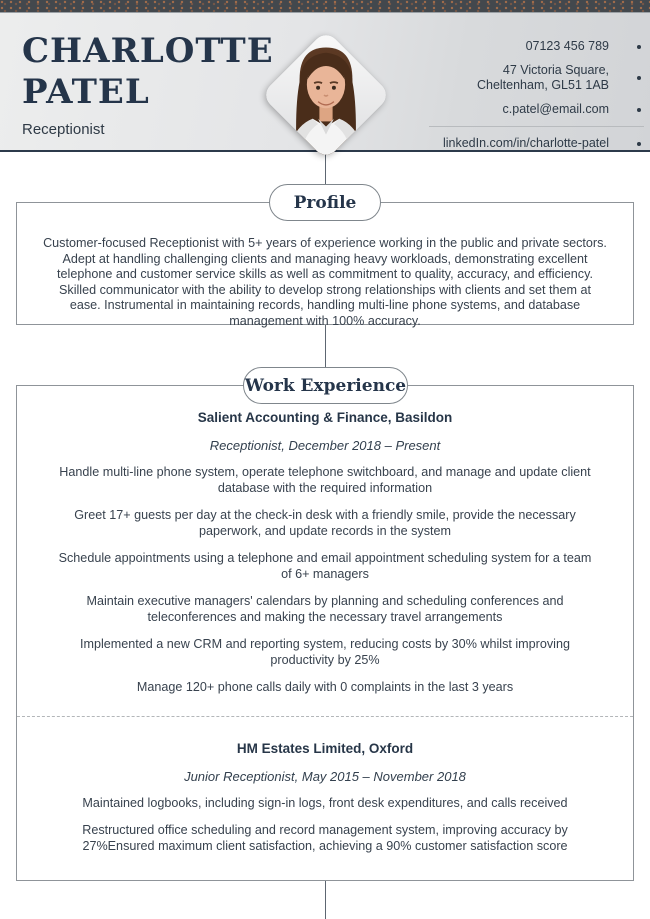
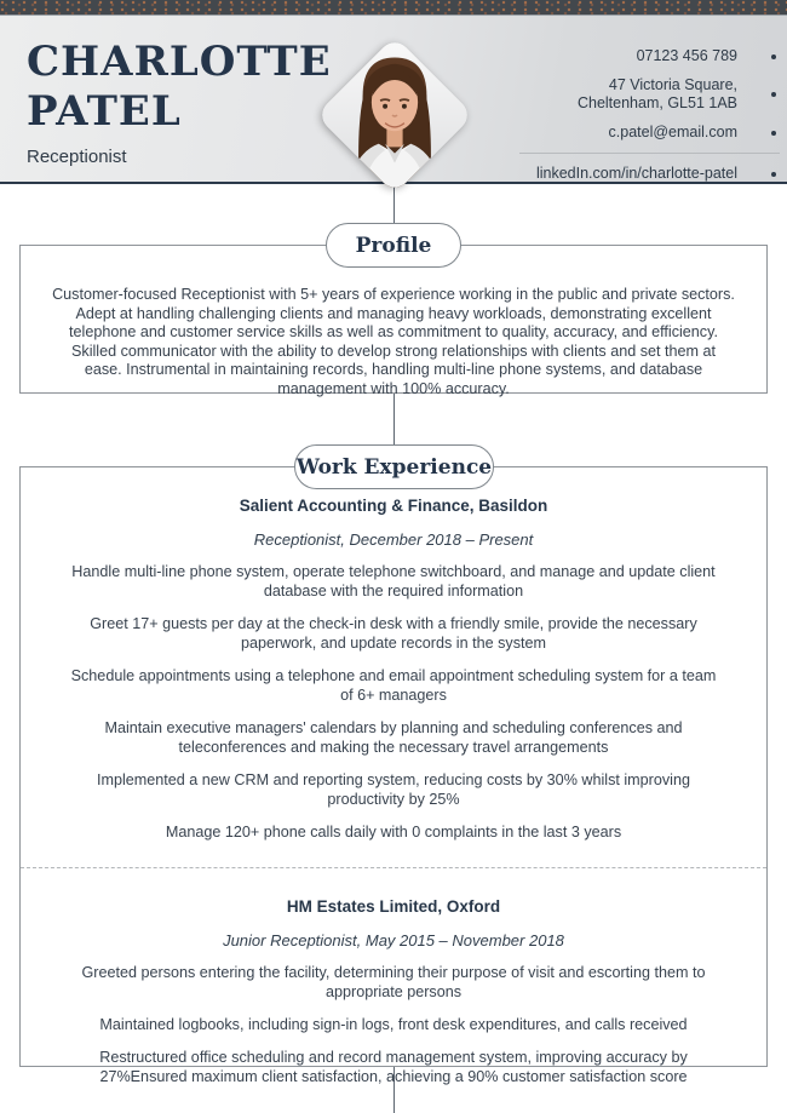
  CHARLOTTE
  PATEL
  Receptionist
  07123 456 789
  47 Victoria Square,
  Cheltenham, GL51 1AB
  c.patel@email.com
  linkedIn.com/in/charlotte-patel
  Profile
  Customer-focused Receptionist with 5+ years of experience working in the public and private sectors. Adept at handling challenging clients and managing heavy workloads, demonstrating excellent telephone and customer service skills as well as commitment to quality, accuracy, and efficiency. Skilled communicator with the ability to develop strong relationships with clients and set them at ease. Instrumental in maintaining records, handling multi-line phone systems, and database management with 100% accuracy.
  Work Experience
  Salient Accounting & Finance, Basildon
  Receptionist, December 2018 – Present
  Handle multi-line phone system, operate telephone switchboard, and manage and update client database with the required information
  Greet 17+ guests per day at the check-in desk with a friendly smile, provide the necessary paperwork, and update records in the system
  Schedule appointments using a telephone and email appointment scheduling system for a team of 6+ managers
  Maintain executive managers' calendars by planning and scheduling conferences and teleconferences and making the necessary travel arrangements
  Implemented a new CRM and reporting system, reducing costs by 30% whilst improving productivity by 25%
  Manage 120+ phone calls daily with 0 complaints in the last 3 years
  HM Estates Limited, Oxford
  Junior Receptionist, May 2015 – November 2018
+ Greeted persons entering the facility, determining their purpose of visit and escorting them to appropriate persons
  Maintained logbooks, including sign-in logs, front desk expenditures, and calls received
  Restructured office scheduling and record management system, improving accuracy by 27%Ensured maximum client satisfaction, achieving a 90% customer satisfaction score
